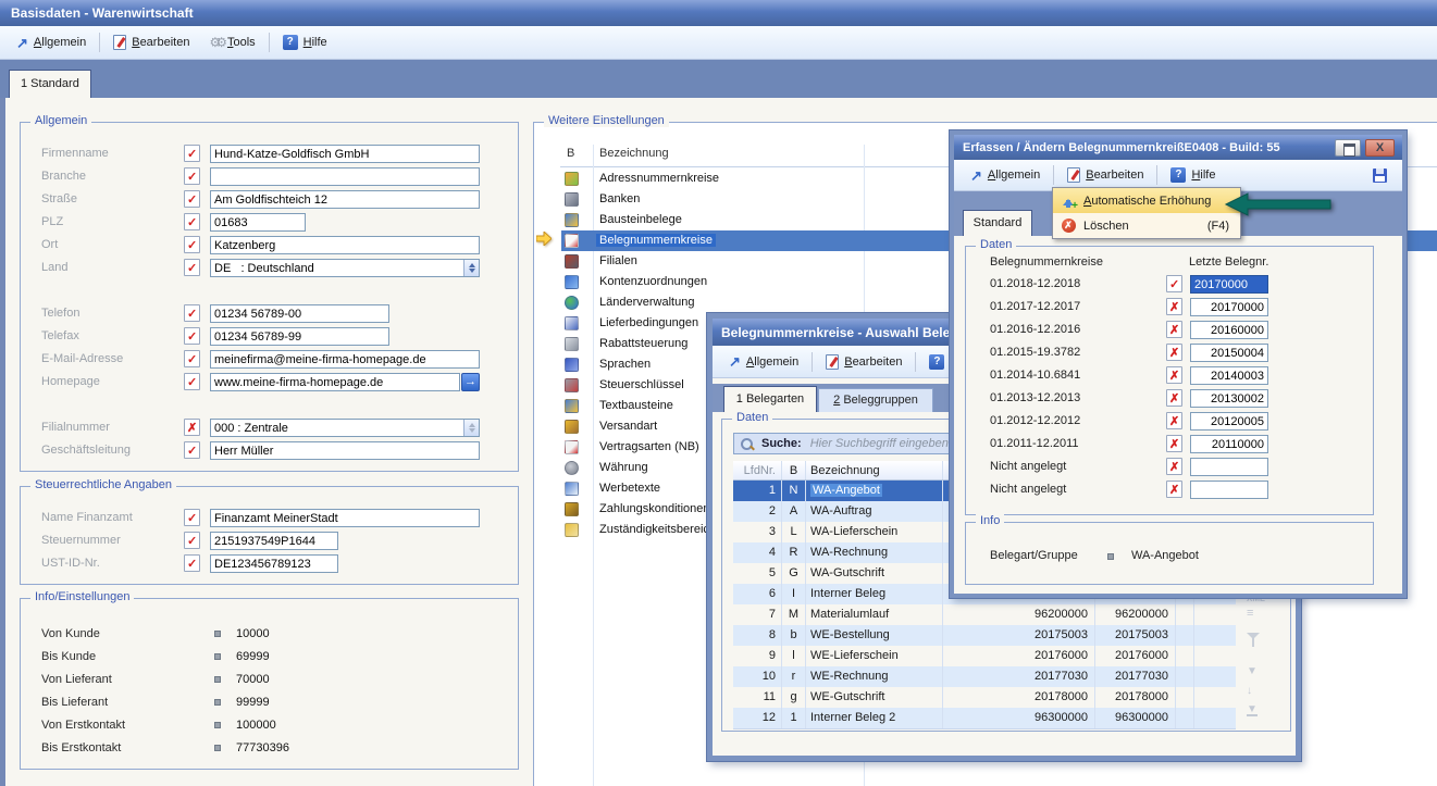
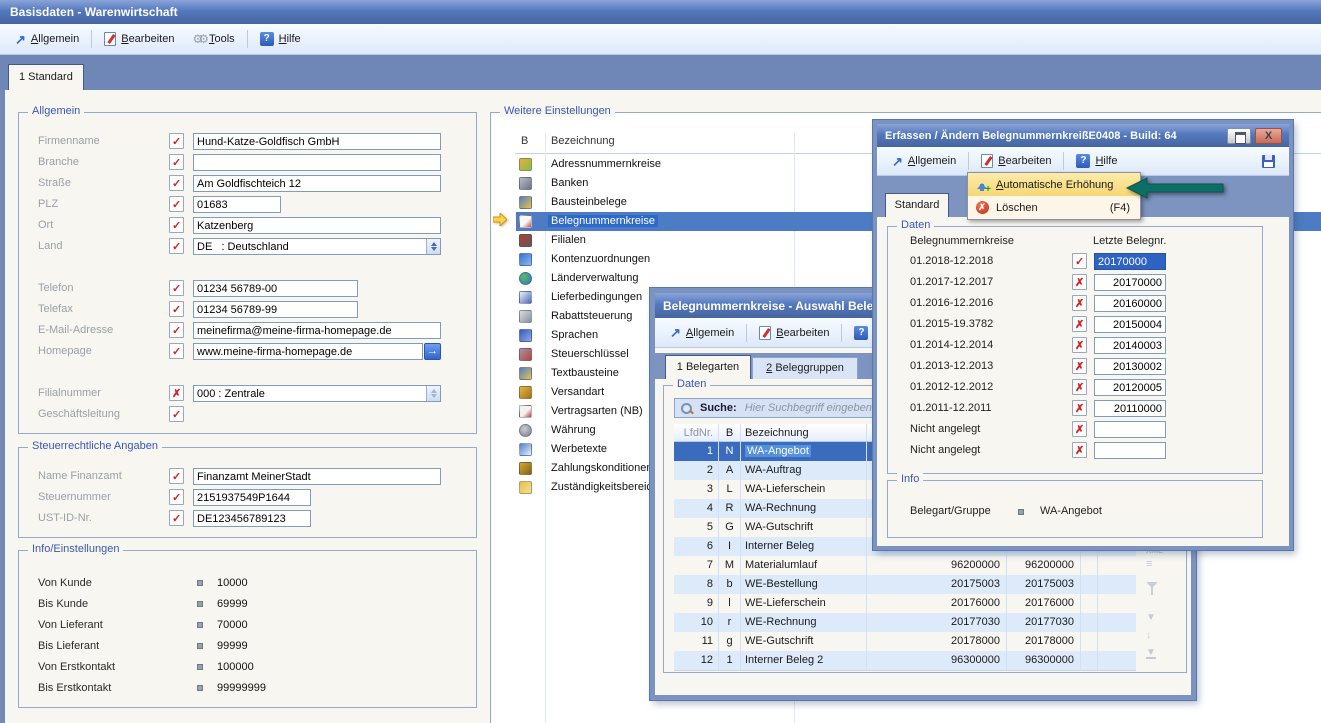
  Basisdaten - Warenwirtschaft
  Allgemein
  Bearbeiten
  Tools
  Hilfe
  1 Standard
  Allgemein
  Firmenname
  Hund-Katze-Goldfisch GmbH
  Branche
  Straße
  Am Goldfischteich 12
  PLZ
  01683
  Ort
  Katzenberg
  Land
  DE : Deutschland
  Telefon
  01234 56789-00
  Telefax
  01234 56789-99
  E-Mail-Adresse
  meinefirma@meine-firma-homepage.de
  Homepage
  www.meine-firma-homepage.de
  Filialnummer
  000 : Zentrale
  Geschäftsleitung
- Herr Müller
  Steuerrechtliche Angaben
  Name Finanzamt
  Finanzamt MeinerStadt
  Steuernummer
  2151937549P1644
  UST-ID-Nr.
  DE123456789123
  Info/Einstellungen
  Von Kunde
  10000
  Bis Kunde
  69999
  Von Lieferant
  70000
  Bis Lieferant
  99999
  Von Erstkontakt
  100000
  Bis Erstkontakt
- 77730396
+ 99999999
  Weitere Einstellungen
  B
  Bezeichnung
  Adressnummernkreise
  Banken
  Bausteinbelege
  Belegnummernkreise
  Filialen
  Kontenzuordnungen
  Länderverwaltung
  Lieferbedingungen
  Rabattsteuerung
  Sprachen
  Steuerschlüssel
  Textbausteine
  Versandart
  Vertragsarten (NB)
  Währung
  Werbetexte
  Zahlungskonditione
  Zuständigkeitsberei
  Belegnummernkreise - Auswahl Bele
  Allgemein
  Bearbeiten
  1 Belegarten
  2 Beleggruppen
  Daten
  Suche:
  Hier Suchbegriff eingeben
  LfdNr.
  B
  Bezeichnung
  1
  N
  WA-Angebot
  2
  A
  WA-Auftrag
  3
  L
  WA-Lieferschein
  4
  R
  WA-Rechnung
  5
  G
  WA-Gutschrift
  6
  I
  Interner Beleg
  7
  M
  Materialumlauf
  96200000
  96200000
  8
  b
  WE-Bestellung
  20175003
  20175003
  9
  l
  WE-Lieferschein
  20176000
  20176000
  10
  r
  WE-Rechnung
  20177030
  20177030
  11
  g
  WE-Gutschrift
  20178000
  20178000
  12
  1
  Interner Beleg 2
  96300000
  96300000
  XML
  ≡
  ▼
  ↓
  ▼
- Erfassen / Ändern BelegnummernkreißE0408 - Build: 55
+ Erfassen / Ändern BelegnummernkreißE0408 - Build: 64
  Allgemein
  Bearbeiten
  Hilfe
  Standard
  Daten
  Belegnummernkreise
  Letzte Belegnr.
  01.2018-12.2018
  20170000
  01.2017-12.2017
  20170000
  01.2016-12.2016
  20160000
  01.2015-19.3782
  20150004
- 01.2014-10.6841
+ 01.2014-12.2014
  20140003
  01.2013-12.2013
  20130002
  01.2012-12.2012
  20120005
  01.2011-12.2011
  20110000
  Nicht angelegt
  Nicht angelegt
  Info
  Belegart/Gruppe
  WA-Angebot
  +
  Automatische Erhöhung
  Löschen
  (F4)
